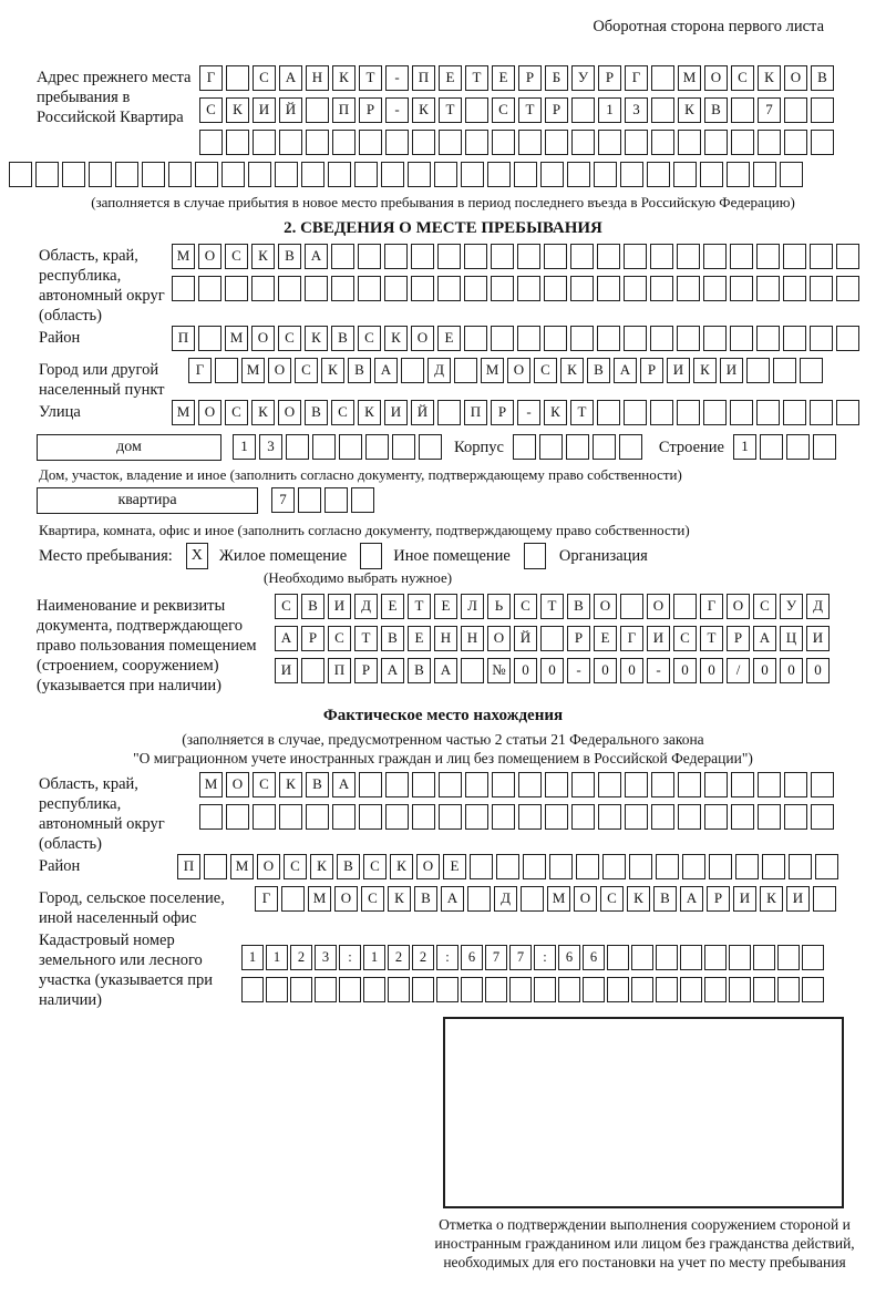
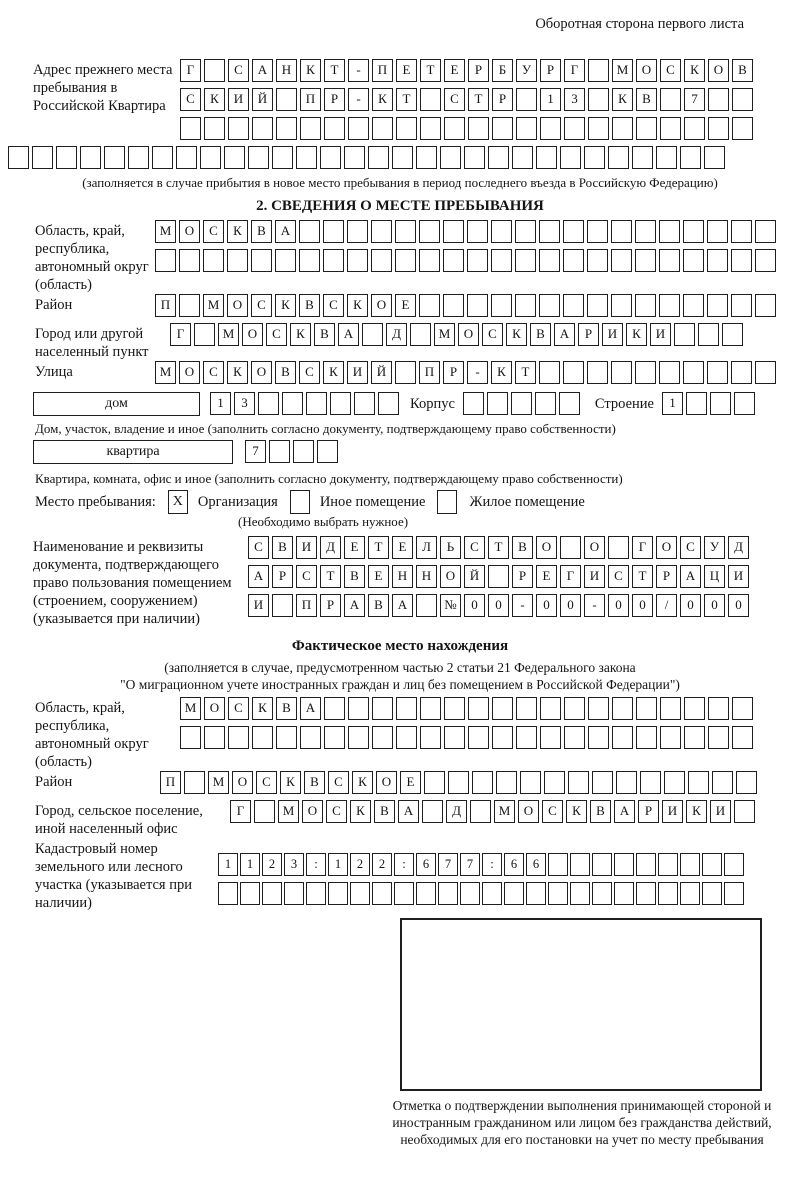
  Оборотная сторона первого листа
  Адрес прежнего места пребывания в Российской Квартира
  Г С А Н К Т - П Е Т Е Р Б У Р Г М О С К О В
  С К И Й П Р - К Т С Т Р 1 3 К В 7
  (заполняется в случае прибытия в новое место пребывания в период последнего въезда в Российскую Федерацию)
  2. СВЕДЕНИЯ О МЕСТЕ ПРЕБЫВАНИЯ
  Область, край, республика, автономный округ (область)
  М О С К В А
  Район
  П М О С К В С К О Е
  Город или другой населенный пункт
  Г М О С К В А Д М О С К В А Р И К И
  Улица
  М О С К О В С К И Й П Р - К Т
  дом
  1 3
  Корпус
  Строение
  1
  Дом, участок, владение и иное (заполнить согласно документу, подтверждающему право собственности)
  квартира
  7
  Квартира, комната, офис и иное (заполнить согласно документу, подтверждающему право собственности)
  Место пребывания:
  X
- Жилое помещение
+ Организация
  Иное помещение
- Организация
+ Жилое помещение
  (Необходимо выбрать нужное)
  Наименование и реквизиты документа, подтверждающего право пользования помещением (строением, сооружением) (указывается при наличии)
  С В И Д Е Т Е Л Ь С Т В О О Г О С У Д
  А Р С Т В Е Н Н О Й Р Е Г И С Т Р А Ц И
  И П Р А В А № 0 0 - 0 0 - 0 0 / 0 0 0
  Фактическое место нахождения
  (заполняется в случае, предусмотренном частью 2 статьи 21 Федерального закона
  "О миграционном учете иностранных граждан и лиц без помещением в Российской Федерации")
  Область, край, республика, автономный округ (область)
  М О С К В А
  Район
  П М О С К В С К О Е
  Город, сельское поселение, иной населенный офис
  Г М О С К В А Д М О С К В А Р И К И
  Кадастровый номер земельного или лесного участка (указывается при наличии)
  1 1 2 3 : 1 2 2 : 6 7 7 : 6 6
- Отметка о подтверждении выполнения сооружением стороной и иностранным гражданином или лицом без гражданства действий, необходимых для его постановки на учет по месту пребывания
+ Отметка о подтверждении выполнения принимающей стороной и иностранным гражданином или лицом без гражданства действий, необходимых для его постановки на учет по месту пребывания
